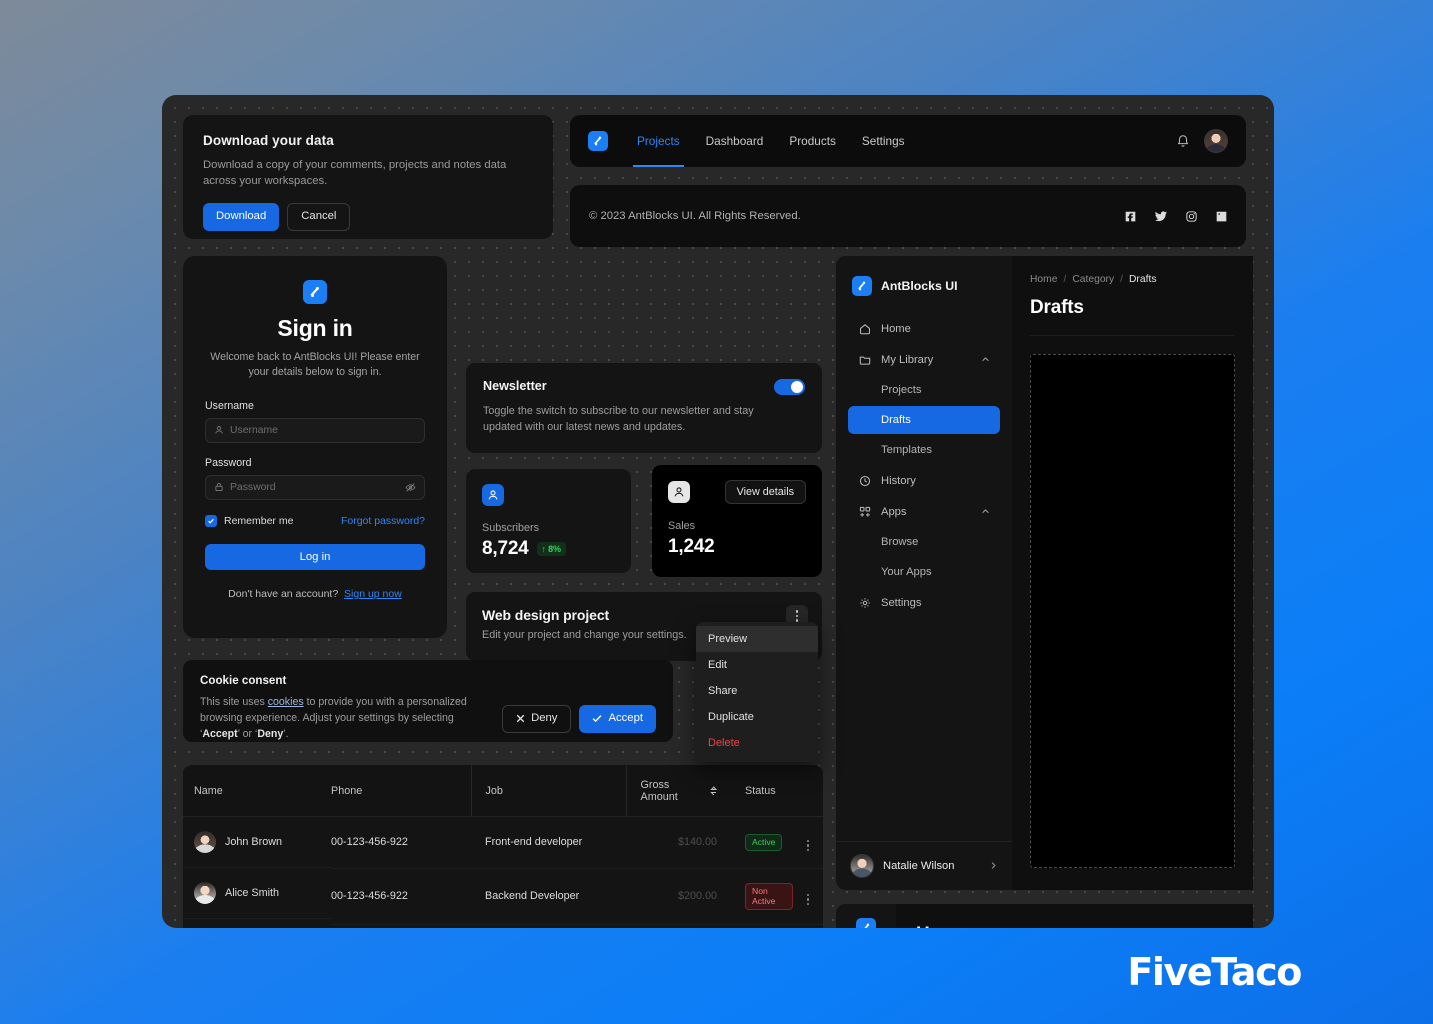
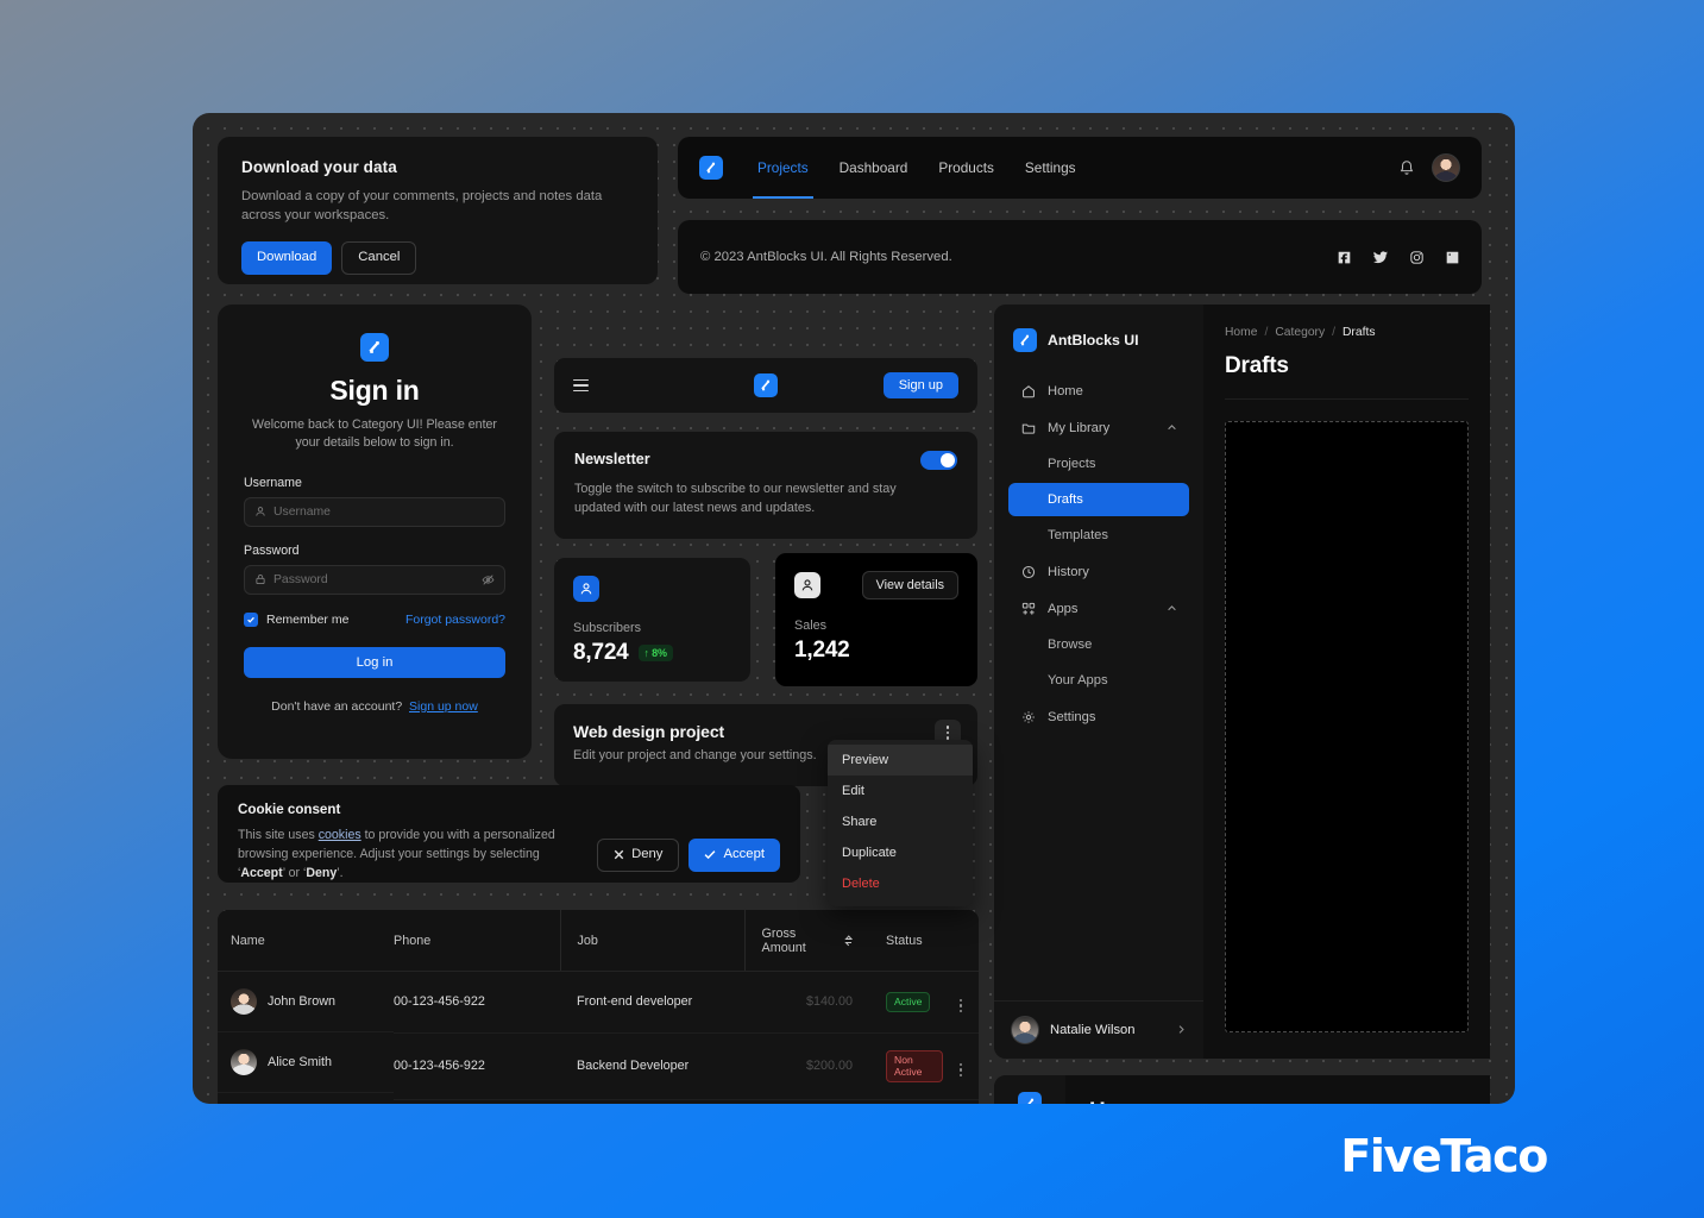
  Download your data
  Download a copy of your comments, projects and notes data across your workspaces.
  Download
  Cancel
  Projects
  Dashboard
  Products
  Settings
  © 2023 AntBlocks UI. All Rights Reserved.
  Sign in
- Welcome back to AntBlocks UI! Please enter your details below to sign in.
+ Welcome back to Category UI! Please enter your details below to sign in.
  Username
  Username
  Password
  Password
  Remember me
  Forgot password?
  Log in
  Don't have an account? Sign up now
+ Sign up
  Newsletter
  Toggle the switch to subscribe to our newsletter and stay updated with our latest news and updates.
  Subscribers
  8,724
  ↑ 8%
  View details
  Sales
  1,242
  Web design project
  Edit your project and change your settings.
  Preview
  Edit
  Share
  Duplicate
  Delete
  Cookie consent
  This site uses cookies to provide you with a personalized browsing experience. Adjust your settings by selecting ‘Accept’ or ‘Deny’.
  Deny
  Accept
  Name	Phone	Job	Gross Amount	Status
  John Brown		00-123-456-922	Front-end developer	$140.00	Active
  Alice Smith		00-123-456-922	Backend Developer	$200.00	Non Active
  AntBlocks UI
  Home
  My Library
  Projects
  Drafts
  Templates
  History
  Apps
  Browse
  Your Apps
  Settings
  Natalie Wilson
  Home
  /
  Category
  /
  Drafts
  Drafts
  FiveTaco
